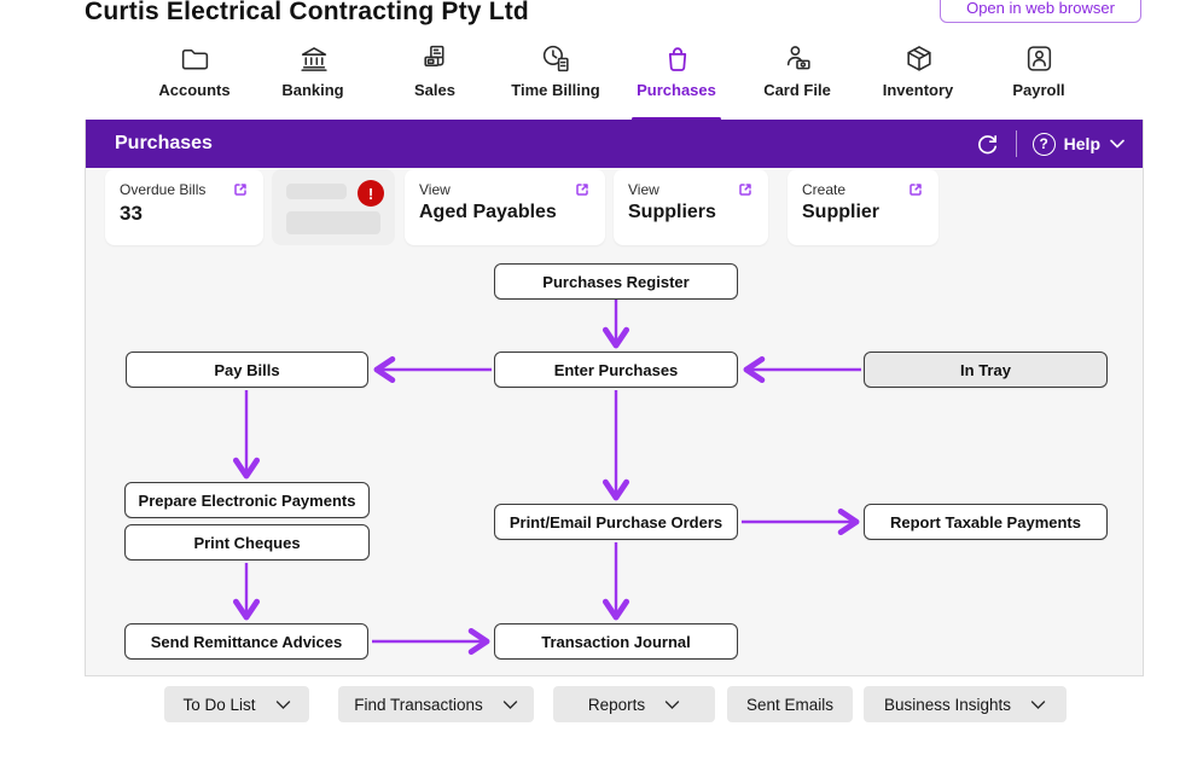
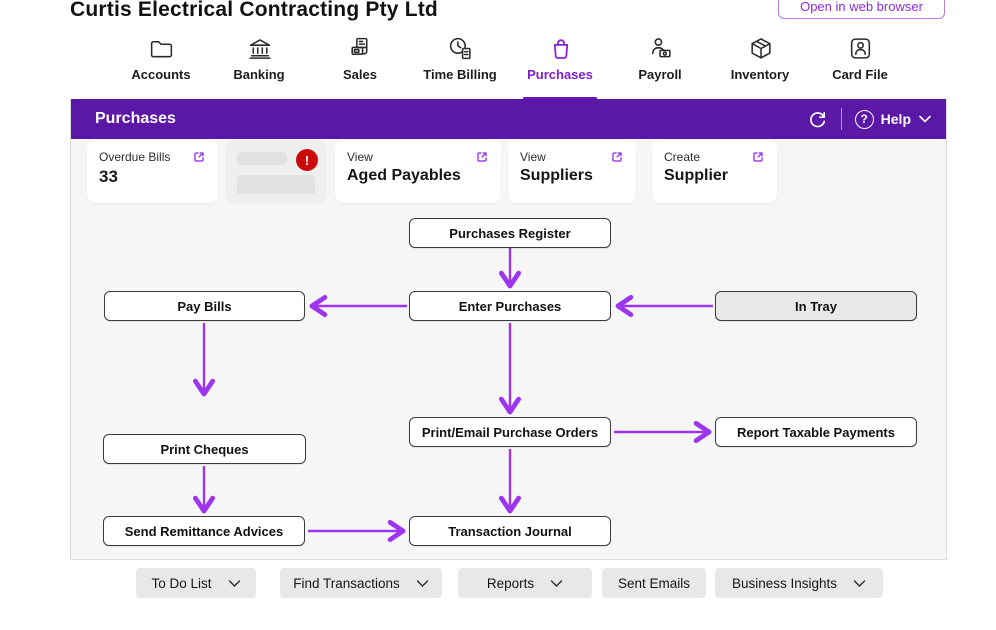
  Curtis Electrical Contracting Pty Ltd
  Open in web browser
  Accounts
  Banking
  Sales
  Time Billing
  Purchases
- Card File
+ Payroll
  Inventory
- Payroll
+ Card File
  Purchases
  ?
  Help
  Overdue Bills
  33
  !
  View
  Aged Payables
  View
  Suppliers
  Create
  Supplier
  Purchases Register
  Enter Purchases
  Pay Bills
  In Tray
- Prepare Electronic Payments
  Print Cheques
  Print/Email Purchase Orders
  Report Taxable Payments
  Send Remittance Advices
  Transaction Journal
  To Do List
  Find Transactions
  Reports
  Sent Emails
  Business Insights
